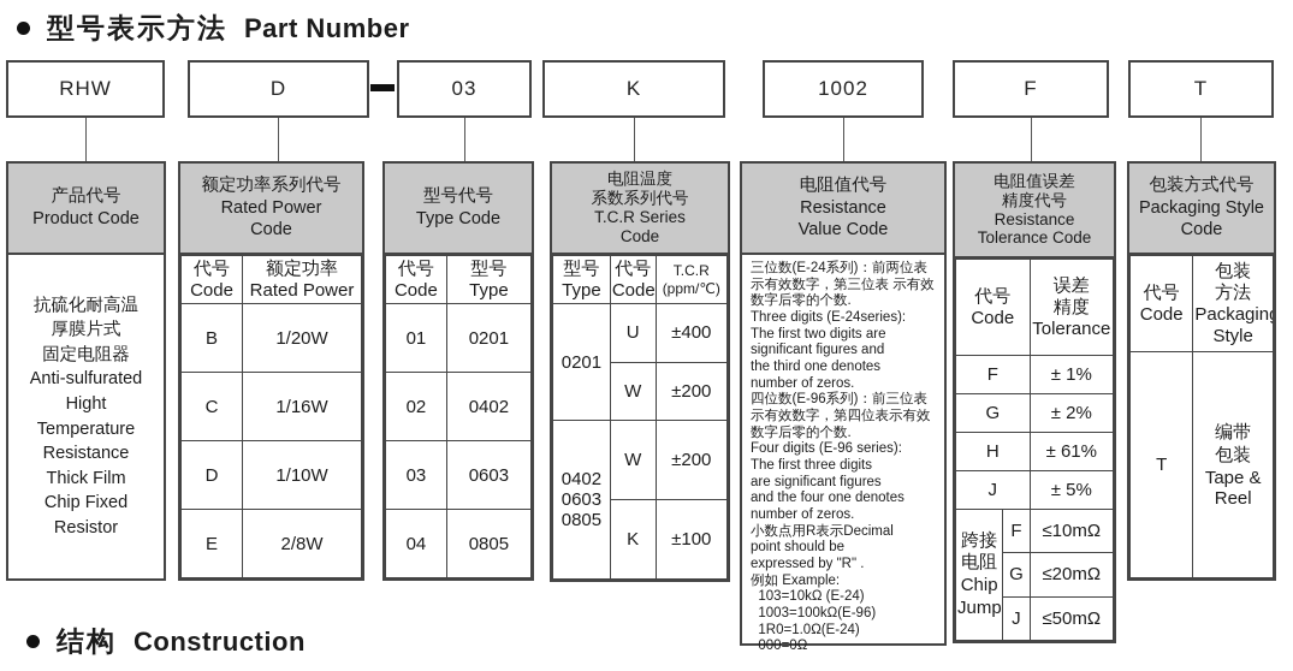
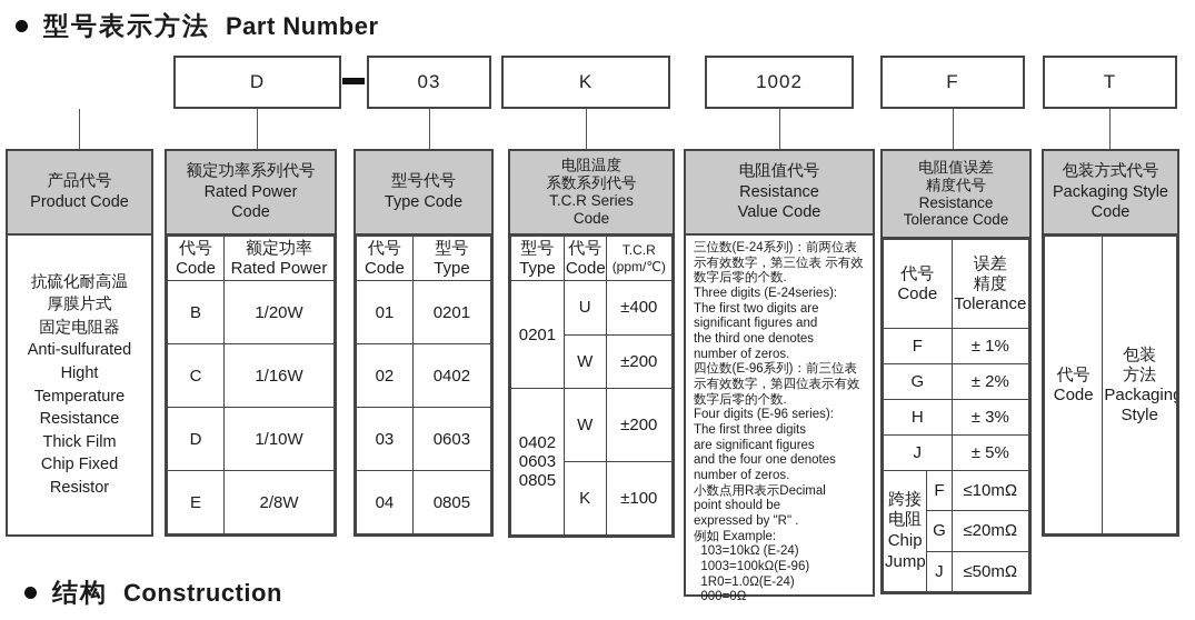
  型号表示方法
  Part Number
- RHW
  D
  03
  K
  1002
  F
  T
  产品代号
  Product Code
  抗硫化耐高温
  厚膜片式
  固定电阻器
  Anti-sulfurated
  Hight
  Temperature
  Resistance
  Thick Film
  Chip Fixed
  Resistor
  额定功率系列代号
  Rated Power
  Code
  代号 Code	额定功率 Rated Power
  B	1/20W
  C	1/16W
  D	1/10W
  E	2/8W
  型号代号
  Type Code
  代号 Code	型号 Type
  01	0201
  02	0402
  03	0603
  04	0805
  电阻温度
  系数系列代号
  T.C.R Series
  Code
  型号 Type	代号 Code	T.C.R (ppm/℃)
  0201	U	±400
  W	±200
  0402 0603 0805	W	±200
  K	±100
  电阻值代号
  Resistance
  Value Code
  三位数(E-24系列)：前两位表
  示有效数字，第三位表 示有效
  数字后零的个数.
  Three digits (E-24series):
  The first two digits are
  significant figures and
  the third one denotes
  number of zeros.
  四位数(E-96系列)：前三位表
  示有效数字，第四位表示有效
  数字后零的个数.
  Four digits (E-96 series):
  The first three digits
  are significant figures
  and the four one denotes
  number of zeros.
  小数点用R表示Decimal
  point should be
  expressed by "R" .
  例如 Example:
  103=10kΩ (E-24)
  1003=100kΩ(E-96)
  1R0=1.0Ω(E-24)
  000=0Ω
  电阻值误差
  精度代号
  Resistance
  Tolerance Code
  代号 Code	误差 精度 Tolerance
  F	± 1%
  G	± 2%
- H	± 61%
+ H	± 3%
  J	± 5%
  跨接 电阻 Chip Jump	F	≤10mΩ
  G	≤20mΩ
  J	≤50mΩ
  包装方式代号
  Packaging Style
  Code
  代号 Code	包装 方法 Packagin Style
- T	编带 包装 Tape & Reel
  结构
  Construction
